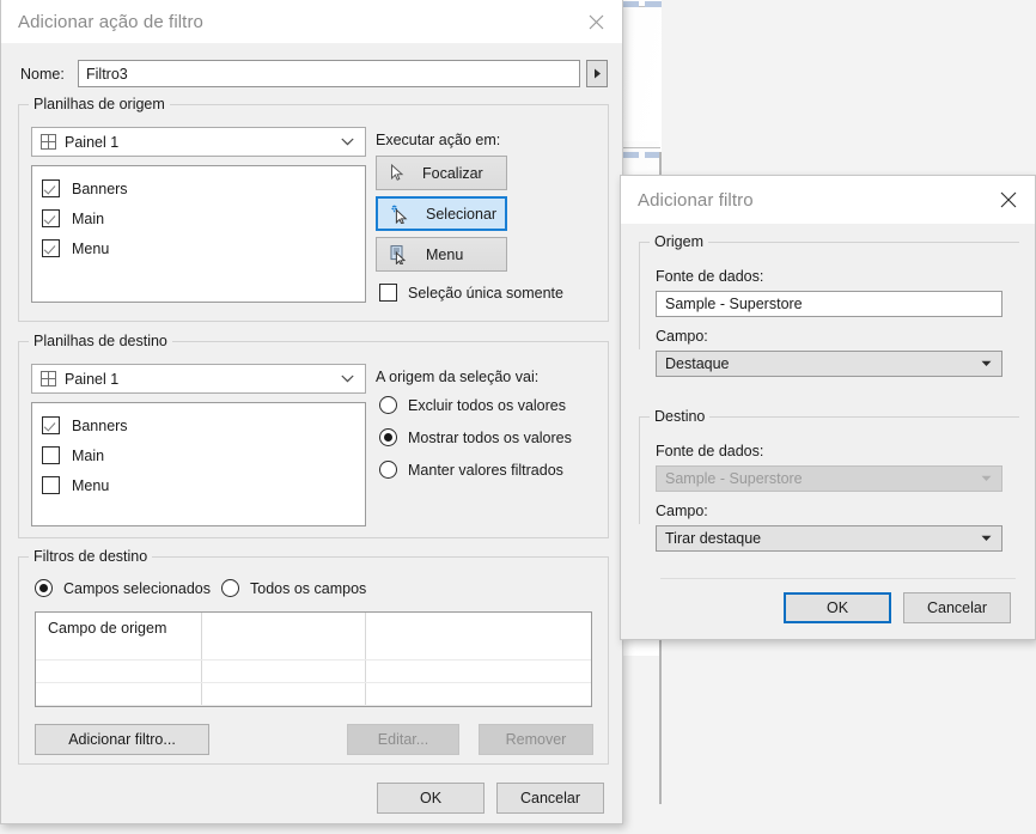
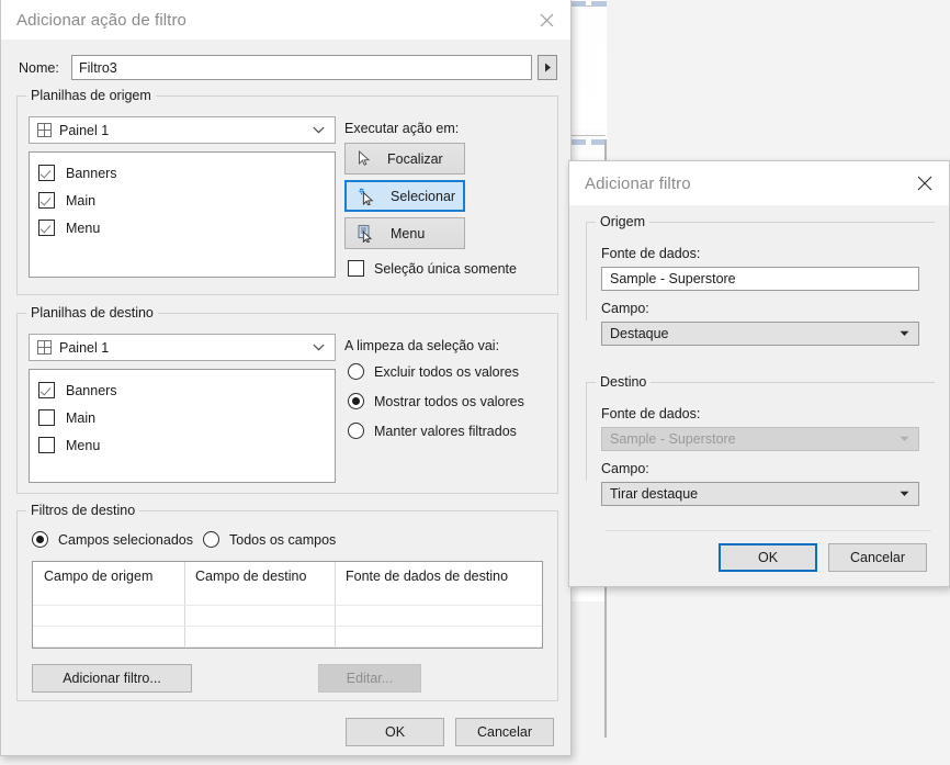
  Adicionar ação de filtro
  Nome:
  Filtro3
  Planilhas de origem
  Painel 1
  Banners
  Main
  Menu
  Executar ação em:
  Focalizar
  Selecionar
  Menu
  Seleção única somente
  Planilhas de destino
  Painel 1
  Banners
  Main
  Menu
- A origem da seleção vai:
+ A limpeza da seleção vai:
  Excluir todos os valores
  Mostrar todos os valores
  Manter valores filtrados
  Filtros de destino
  Campos selecionados
  Todos os campos
  Campo de origem
+ Campo de destino
+ Fonte de dados de destino
  Adicionar filtro...
  Editar...
- Remover
  OK
  Cancelar
  Adicionar filtro
  Origem
  Fonte de dados:
  Sample - Superstore
  Campo:
  Destaque
  Destino
  Fonte de dados:
  Sample - Superstore
  Campo:
  Tirar destaque
  OK
  Cancelar
